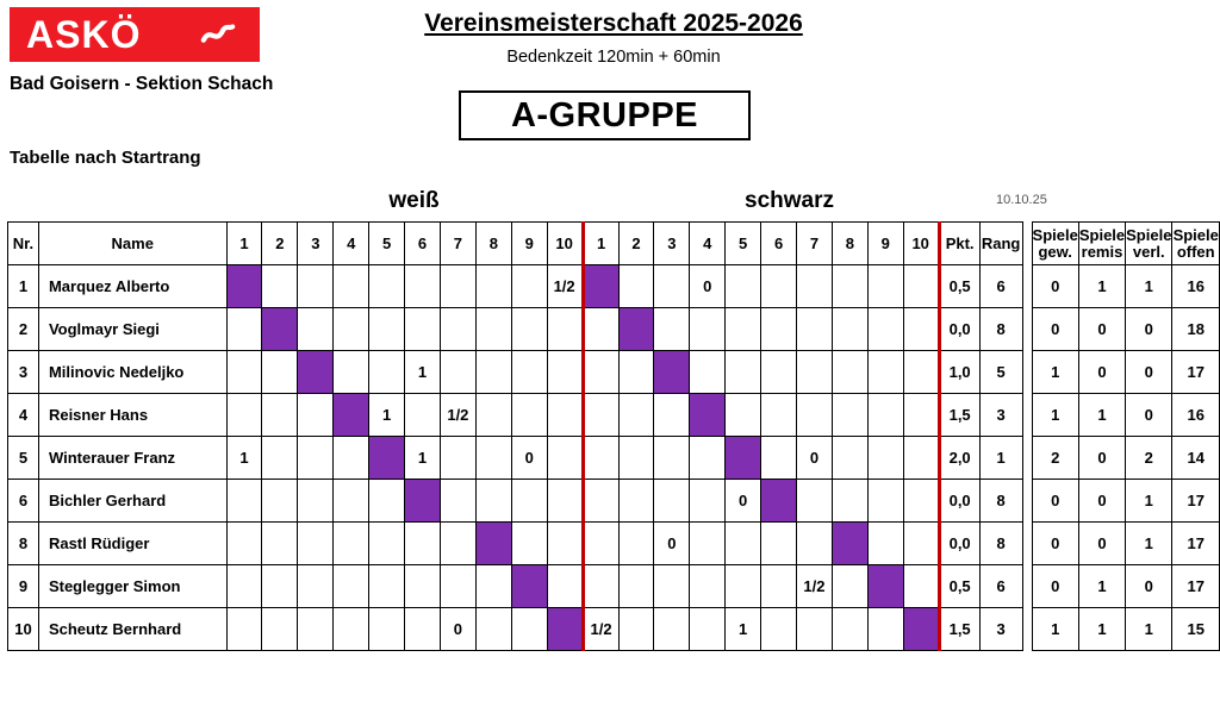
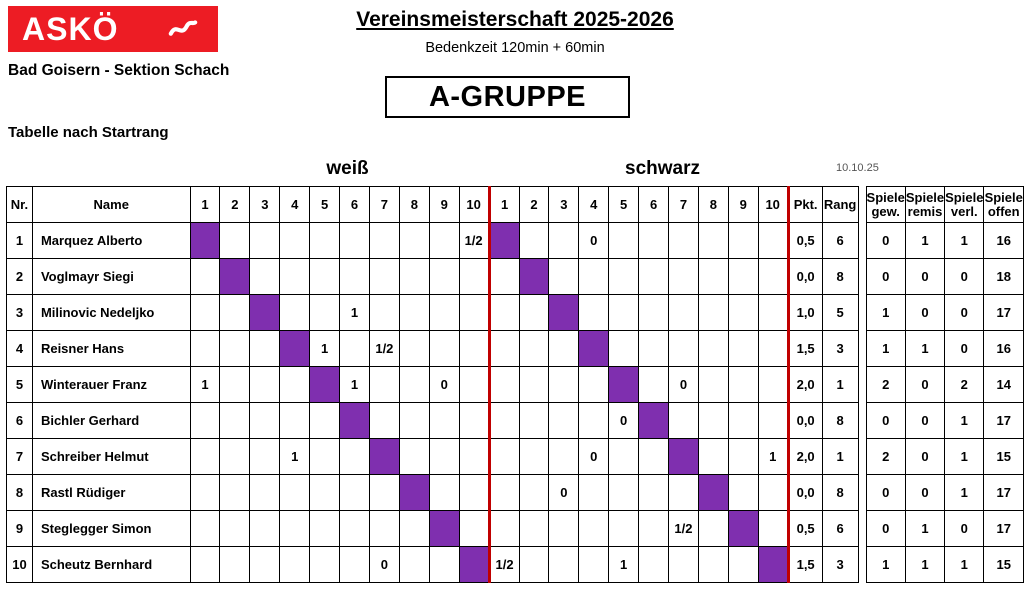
  ASKÖ
  Bad Goisern - Sektion Schach
  Tabelle nach Startrang
  Vereinsmeisterschaft 2025-2026
  Bedenkzeit 120min + 60min
  A-GRUPPE
  weiß
  schwarz
  10.10.25
  Nr.	Name	1	2	3	4	5	6	7	8	9	10	1	2	3	4	5	6	7	8	9	10	Pkt.	Rang		Spiele gew.	Spiele remis	Spiele verl.	Spiele offen
  1	Marquez Alberto										1/2				0							0,5	6		0	1	1	16
  2	Voglmayr Siegi																					0,0	8		0	0	0	18
  3	Milinovic Nedeljko						1															1,0	5		1	0	0	17
  4	Reisner Hans					1		1/2														1,5	3		1	1	0	16
  5	Winterauer Franz	1					1			0								0				2,0	1		2	0	2	14
  6	Bichler Gerhard															0						0,0	8		0	0	1	17
+ 7	Schreiber Helmut				1										0						1	2,0	1		2	0	1	15
  8	Rastl Rüdiger													0								0,0	8		0	0	1	17
  9	Steglegger Simon																	1/2				0,5	6		0	1	0	17
  10	Scheutz Bernhard							0				1/2				1						1,5	3		1	1	1	15
